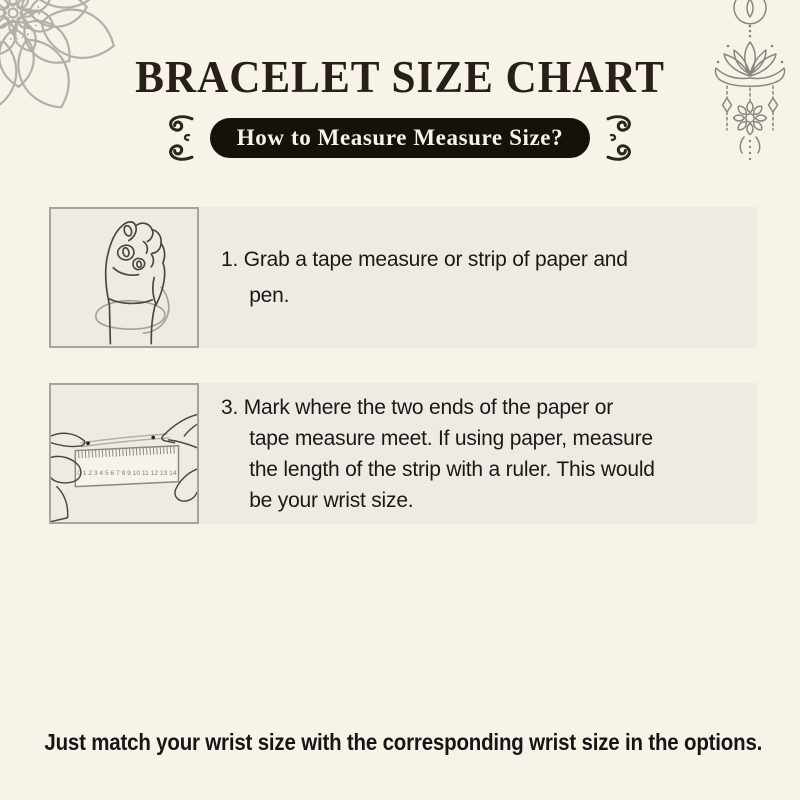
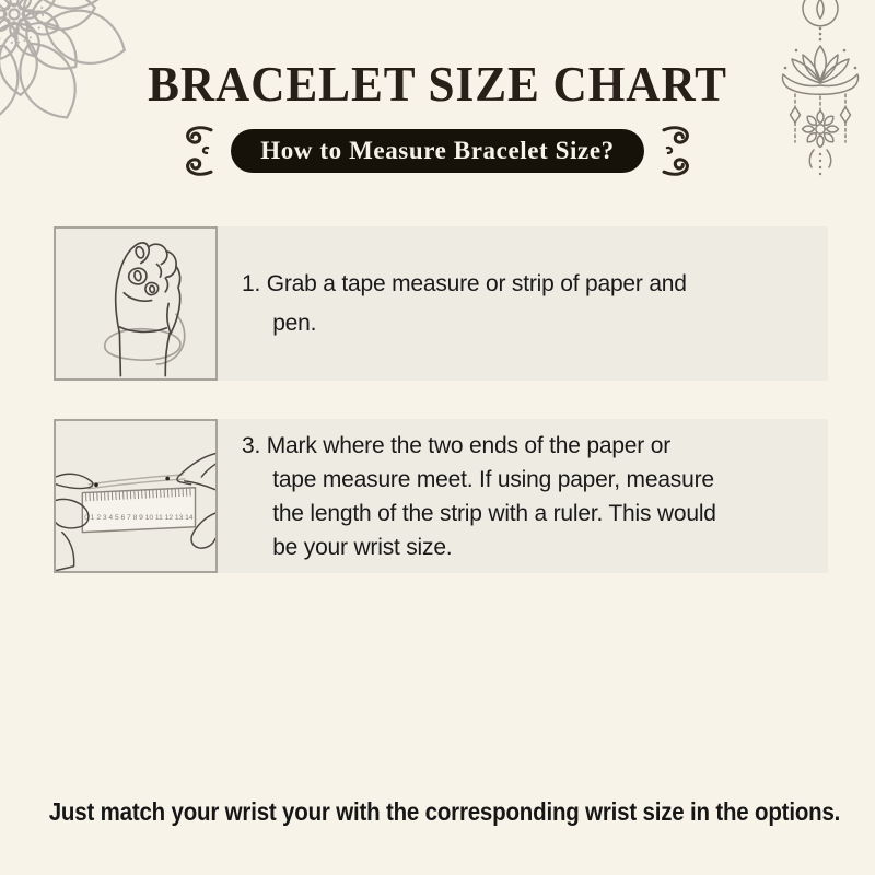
  BRACELET SIZE CHART
- How to Measure Measure Size?
+ How to Measure Bracelet Size?
  1. Grab a tape measure or strip of paper and
  pen.
  3. Mark where the two ends of the paper or
  tape measure meet. If using paper, measure
  the length of the strip with a ruler. This would
  be your wrist size.
- Just match your wrist size with the corresponding wrist size in the options.
+ Just match your wrist your with the corresponding wrist size in the options.
